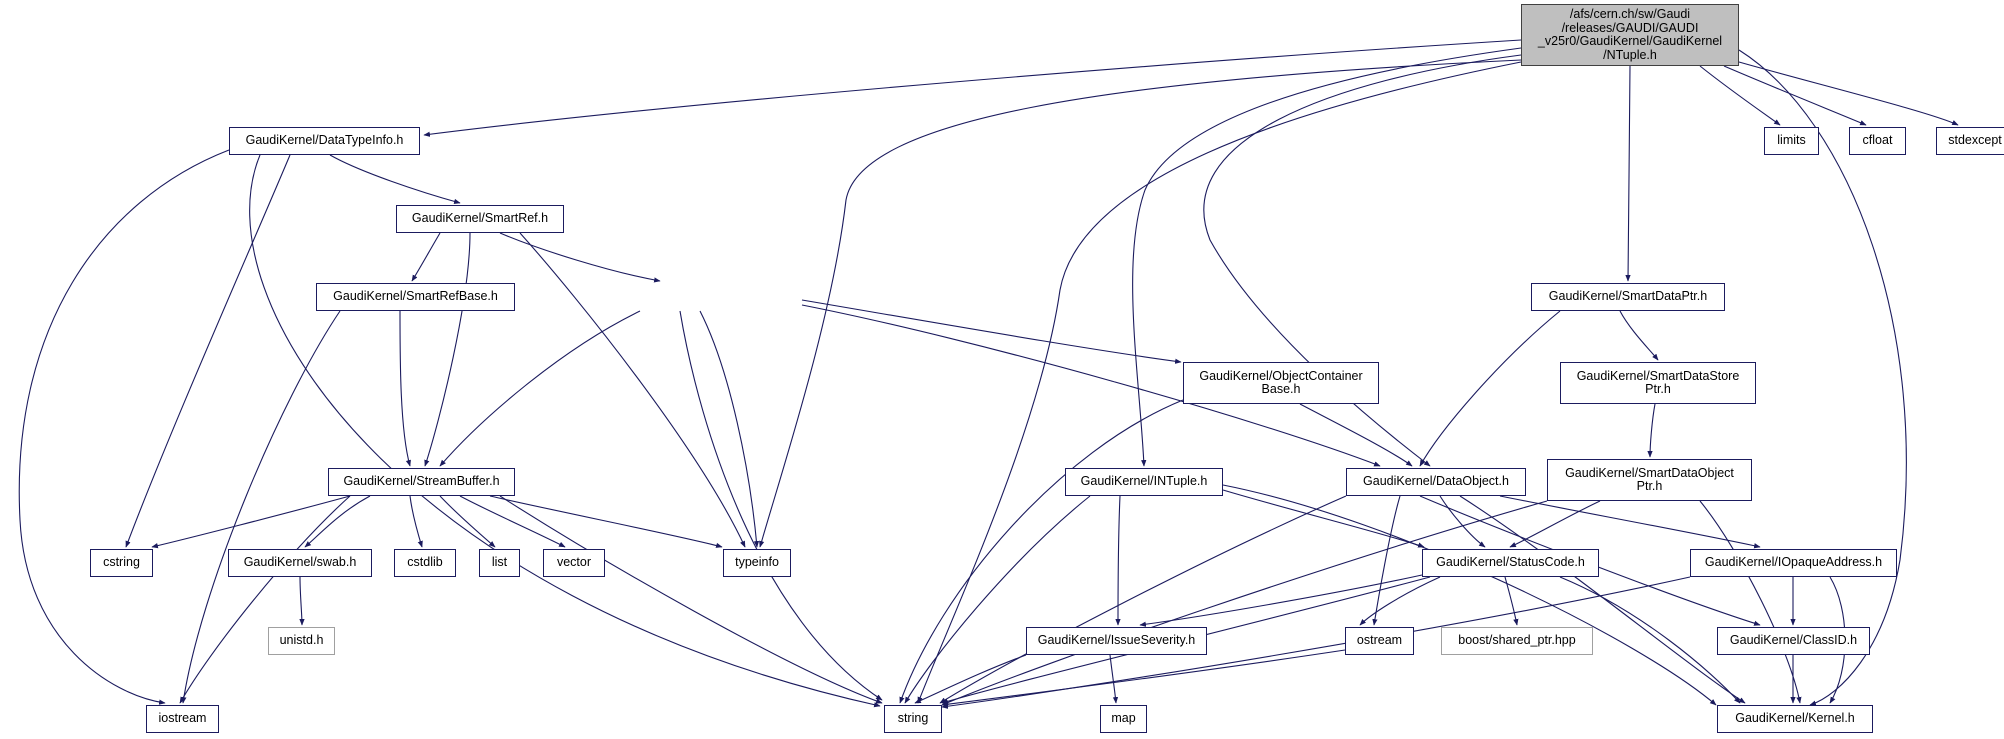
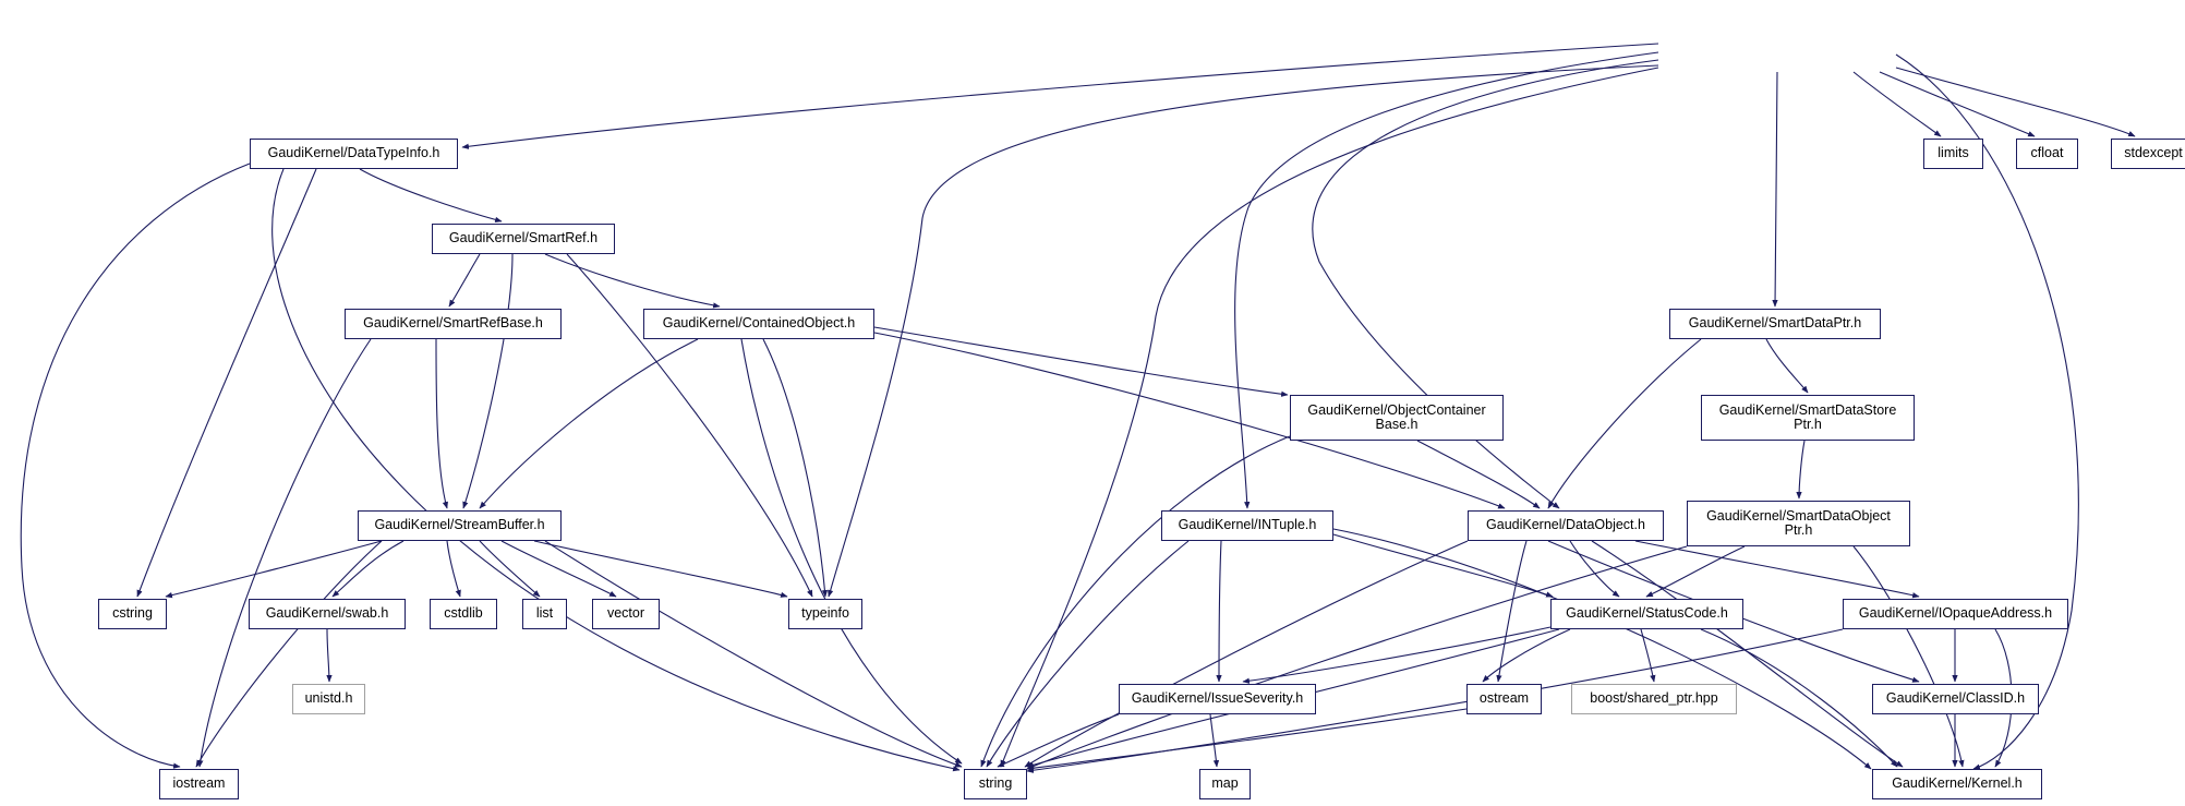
- /afs/cern.ch/sw/Gaudi
- /releases/GAUDI/GAUDI
- _v25r0/GaudiKernel/GaudiKernel
- /NTuple.h
  limits
  cfloat
  stdexcept
  GaudiKernel/DataTypeInfo.h
  GaudiKernel/SmartRef.h
  GaudiKernel/SmartRefBase.h
+ GaudiKernel/ContainedObject.h
  GaudiKernel/SmartDataPtr.h
  GaudiKernel/ObjectContainer
  Base.h
  GaudiKernel/SmartDataStore
  Ptr.h
  GaudiKernel/StreamBuffer.h
  GaudiKernel/INTuple.h
  GaudiKernel/DataObject.h
  GaudiKernel/SmartDataObject
  Ptr.h
  cstring
  GaudiKernel/swab.h
  cstdlib
  list
  vector
  typeinfo
  GaudiKernel/StatusCode.h
  GaudiKernel/IOpaqueAddress.h
  unistd.h
  GaudiKernel/IssueSeverity.h
  ostream
  boost/shared_ptr.hpp
  GaudiKernel/ClassID.h
  iostream
  string
  map
  GaudiKernel/Kernel.h
